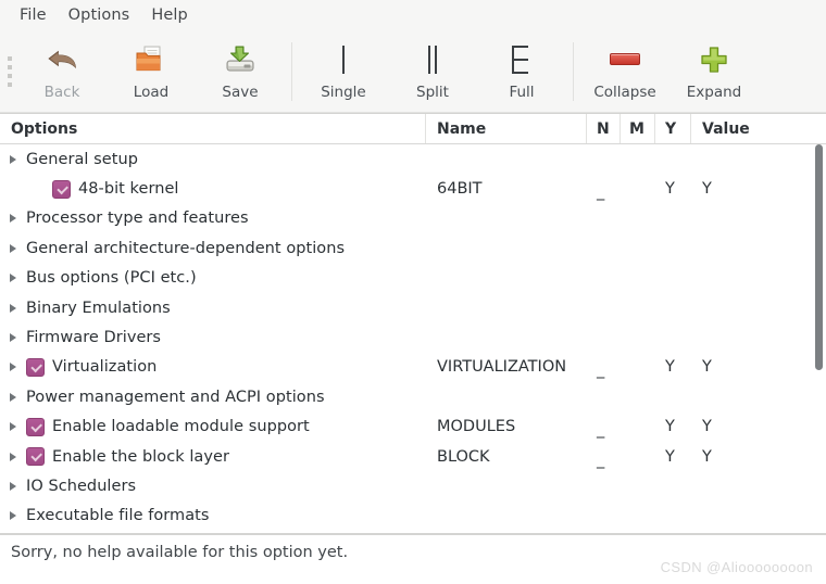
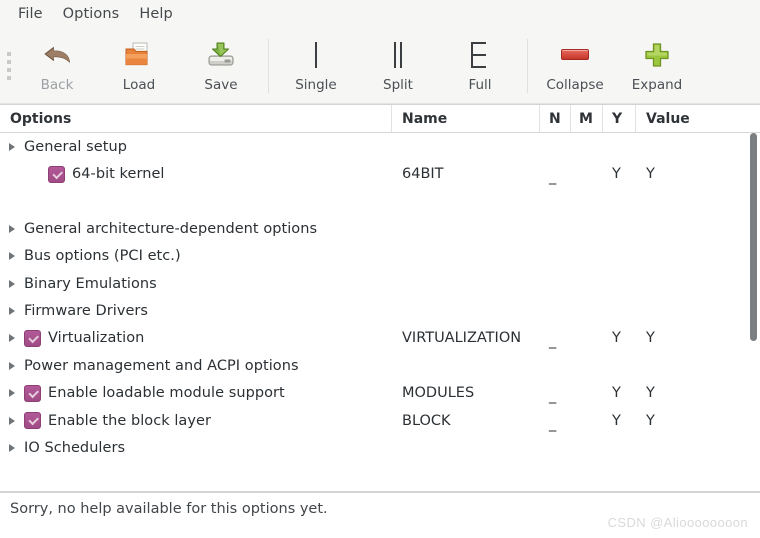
  File
  Options
  Help
  Back
  Load
  Save
  Single
  Split
  Full
  Collapse
  Expand
  Options
  Name
  N
  M
  Y
  Value
  General setup
- 48-bit kernel
+ 64-bit kernel
  64BIT
  _
  Y
  Y
- Processor type and features
  General architecture-dependent options
  Bus options (PCI etc.)
  Binary Emulations
  Firmware Drivers
  Virtualization
  VIRTUALIZATION
  _
  Y
  Y
  Power management and ACPI options
  Enable loadable module support
  MODULES
  _
  Y
  Y
  Enable the block layer
  BLOCK
  _
  Y
  Y
  IO Schedulers
- Executable file formats
- Sorry, no help available for this option yet.
+ Sorry, no help available for this options yet.
  CSDN @Alioooooooon
